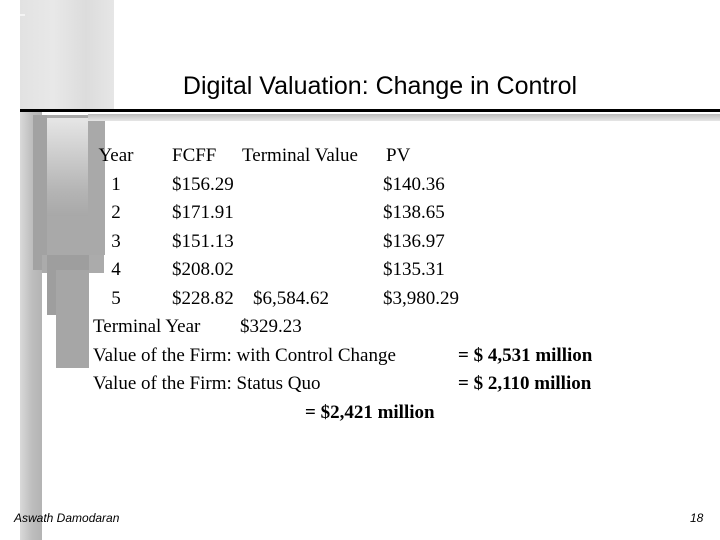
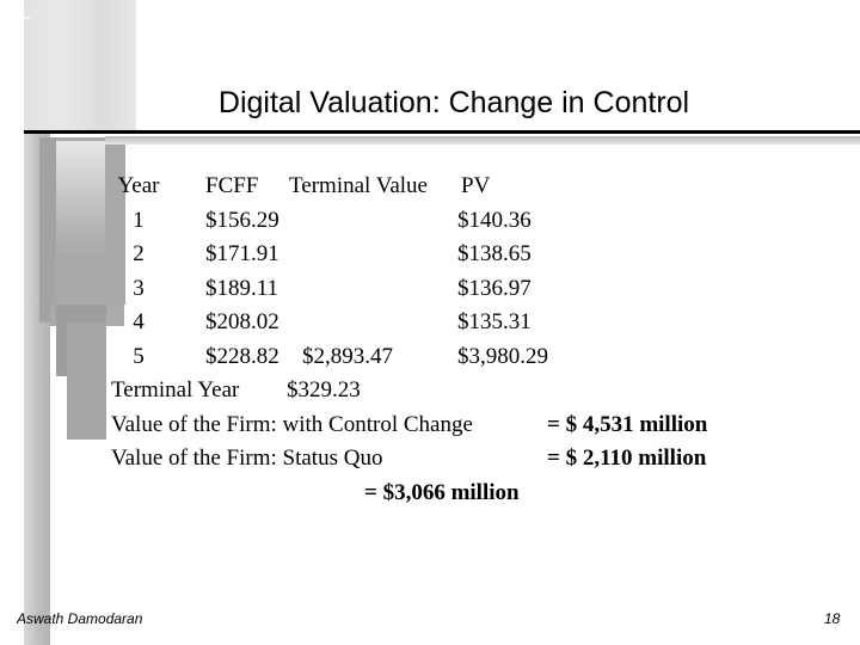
  Digital Valuation: Change in Control
  Year
  FCFF
  Terminal Value
  PV
  1
  $156.29
  $140.36
  2
  $171.91
  $138.65
  3
- $151.13
+ $189.11
  $136.97
  4
  $208.02
  $135.31
  5
  $228.82
- $6,584.62
+ $2,893.47
  $3,980.29
  Terminal Year
  $329.23
  Value of the Firm: with Control Change
  = $ 4,531 million
  Value of the Firm: Status Quo
  = $ 2,110 million
- = $2,421 million
+ = $3,066 million
  Aswath Damodaran
  18
